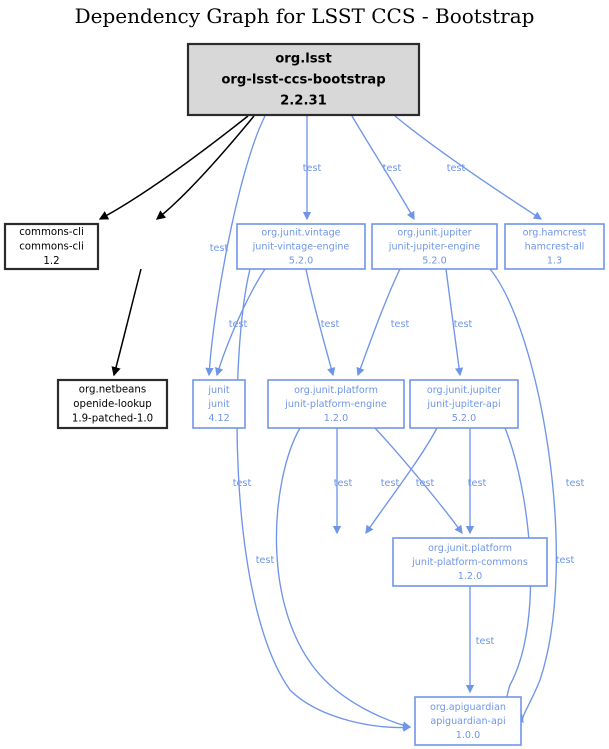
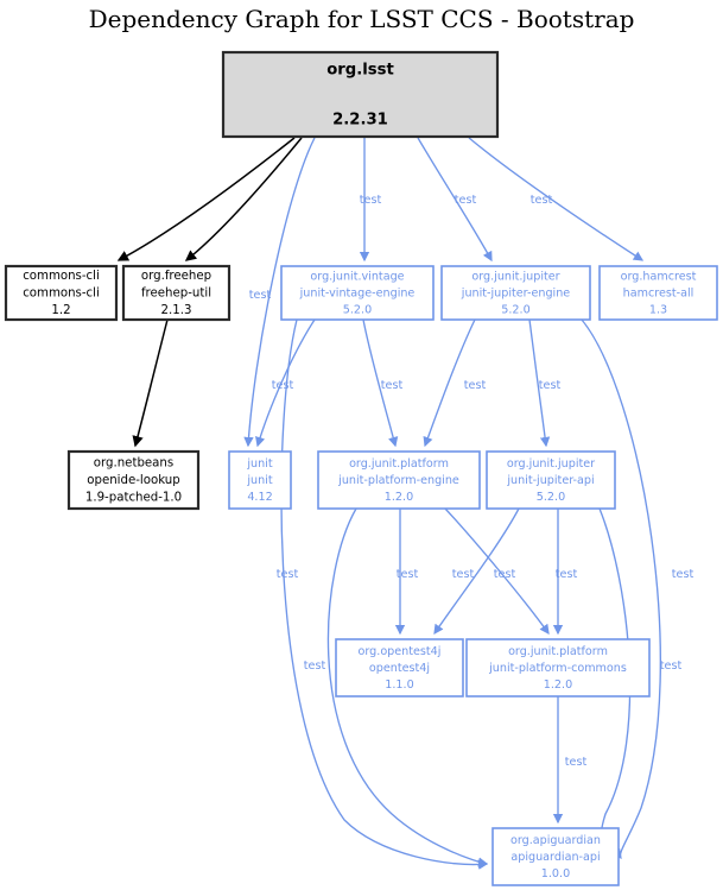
  Dependency Graph for LSST CCS - Bootstrap
  test
  test
  test
  test
  test
  test
  test
  test
  test
  test
  test
  test
  test
  test
  test
  test
  test
  org.lsst
- org-lsst-ccs-bootstrap
  2.2.31
  commons-cli
  commons-cli
  1.2
+ org.freehep
+ freehep-util
+ 2.1.3
  org.junit.vintage
  junit-vintage-engine
  5.2.0
  org.junit.jupiter
  junit-jupiter-engine
  5.2.0
  org.hamcrest
  hamcrest-all
  1.3
  org.netbeans
  openide-lookup
  1.9-patched-1.0
  junit
  junit
  4.12
  org.junit.platform
  junit-platform-engine
  1.2.0
  org.junit.jupiter
  junit-jupiter-api
  5.2.0
+ org.opentest4j
+ opentest4j
+ 1.1.0
  org.junit.platform
  junit-platform-commons
  1.2.0
  org.apiguardian
  apiguardian-api
  1.0.0
